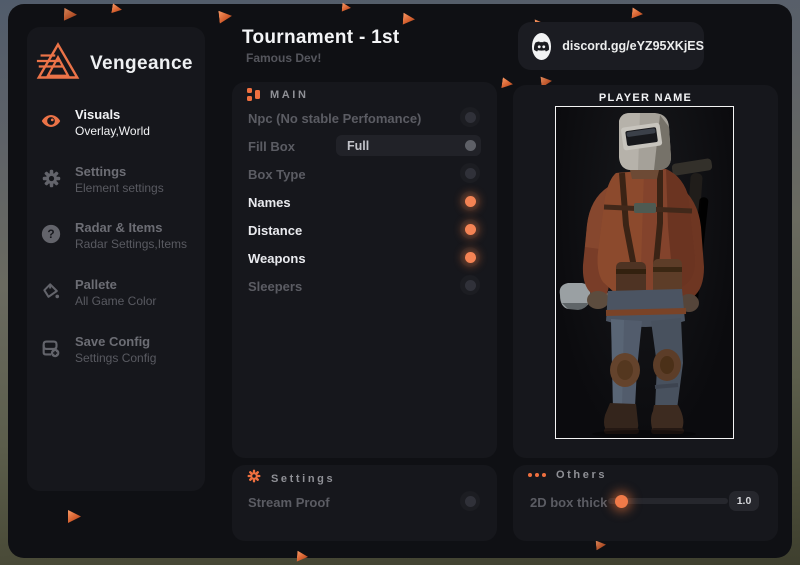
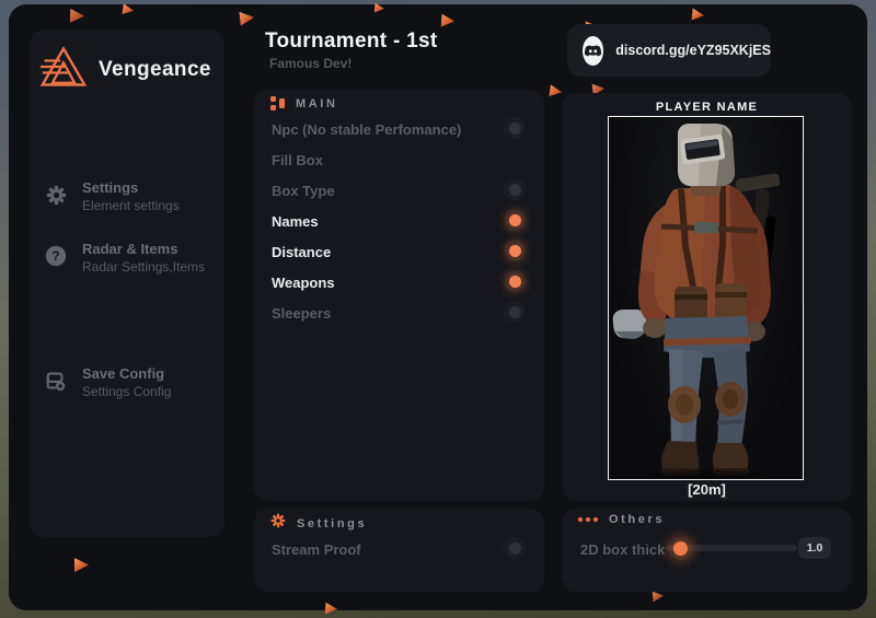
  Vengeance
- Visuals
- Overlay,World
  Settings
  Element settings
  ?
  Radar & Items
  Radar Settings,Items
- Pallete
- All Game Color
  Save Config
  Settings Config
  Tournament - 1st
  Famous Dev!
  discord.gg/eYZ95XKjES
  MAIN
  Npc (No stable Perfomance)
  Fill Box
- Full
  Box Type
  Names
  Distance
  Weapons
  Sleepers
  PLAYER NAME
+ [20m]
  Settings
  Stream Proof
  Others
  2D box thick
  1.0
